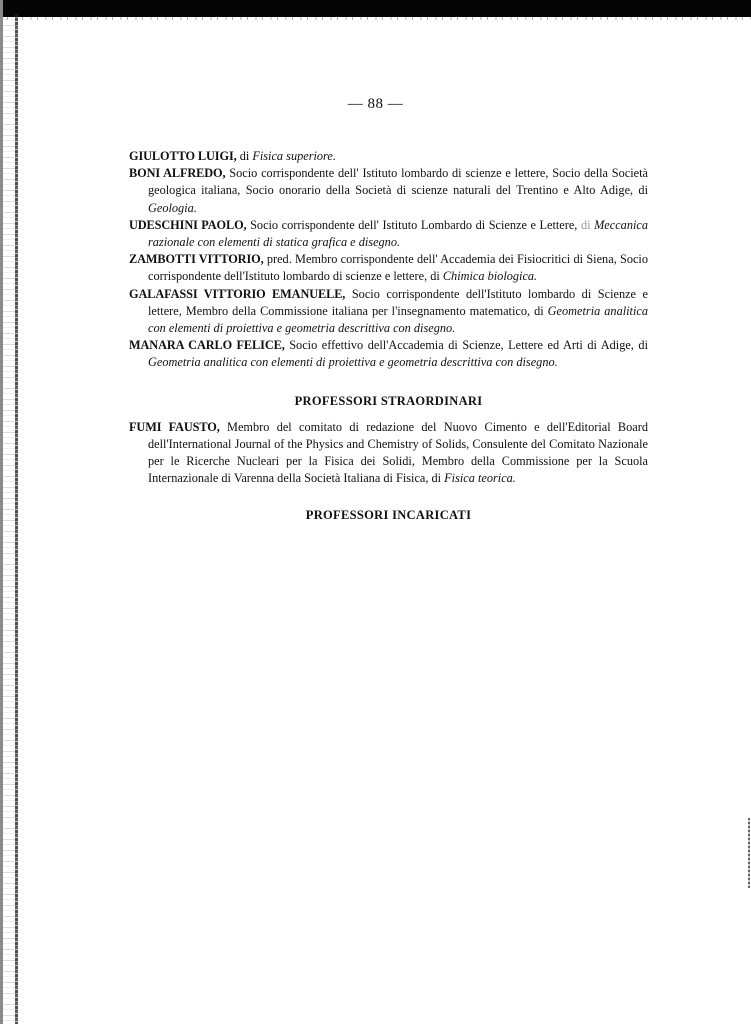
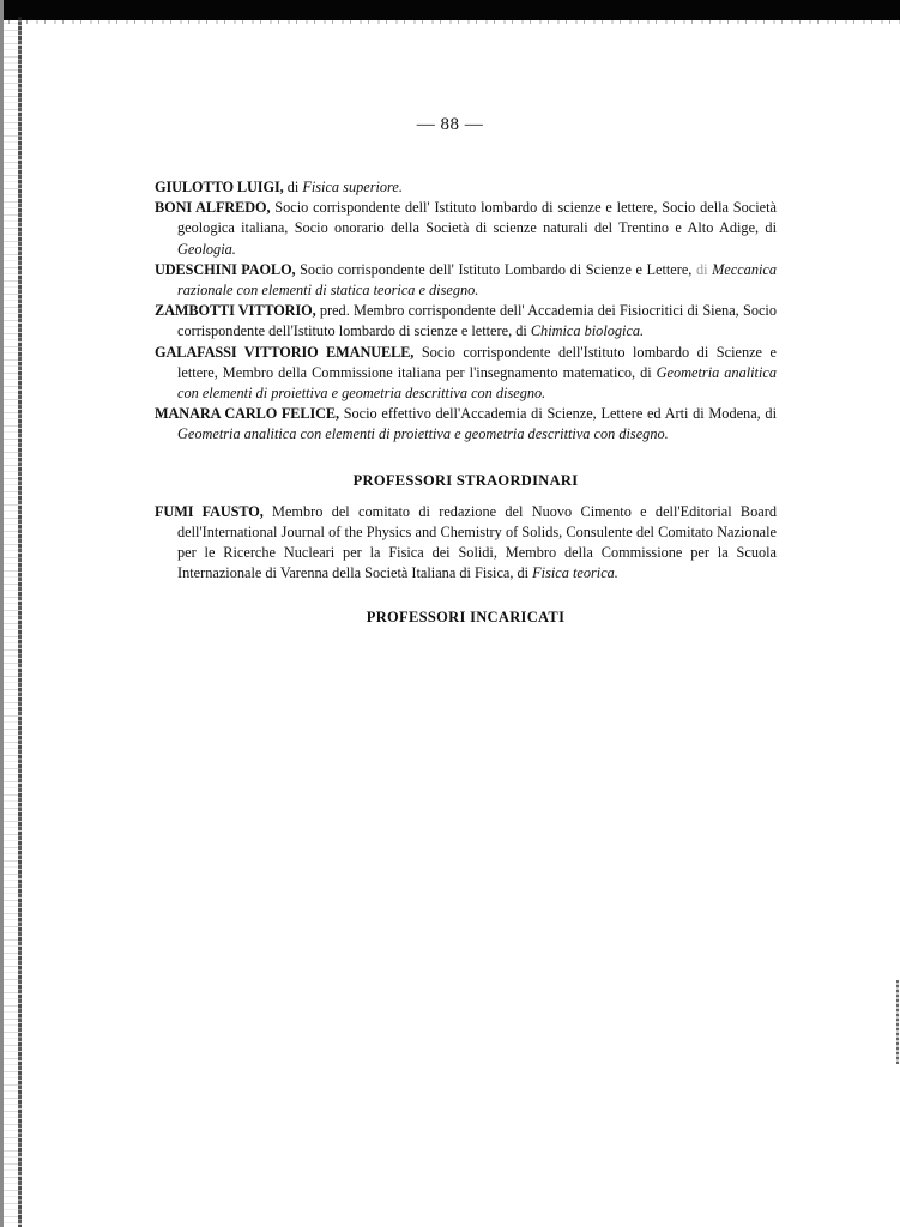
  — 88 —
  GIULOTTO LUIGI, di Fisica superiore.
  BONI ALFREDO, Socio corrispondente dell' Istituto lombardo di scienze e lettere, Socio della Società geologica italiana, Socio onorario della Società di scienze naturali del Trentino e Alto Adige, di Geologia.
- UDESCHINI PAOLO, Socio corrispondente dell' Istituto Lombardo di Scienze e Lettere, di Meccanica razionale con elementi di statica grafica e disegno.
+ UDESCHINI PAOLO, Socio corrispondente dell' Istituto Lombardo di Scienze e Lettere, di Meccanica razionale con elementi di statica teorica e disegno.
  ZAMBOTTI VITTORIO, pred. Membro corrispondente dell' Accademia dei Fisiocritici di Siena, Socio corrispondente dell'Istituto lombardo di scienze e lettere, di Chimica biologica.
  GALAFASSI VITTORIO EMANUELE, Socio corrispondente dell'Istituto lombardo di Scienze e lettere, Membro della Commissione italiana per l'insegnamento matematico, di Geometria analitica con elementi di proiettiva e geometria descrittiva con disegno.
- MANARA CARLO FELICE, Socio effettivo dell'Accademia di Scienze, Lettere ed Arti di Adige, di Geometria analitica con elementi di proiettiva e geometria descrittiva con disegno.
+ MANARA CARLO FELICE, Socio effettivo dell'Accademia di Scienze, Lettere ed Arti di Modena, di Geometria analitica con elementi di proiettiva e geometria descrittiva con disegno.
  PROFESSORI STRAORDINARI
  FUMI FAUSTO, Membro del comitato di redazione del Nuovo Cimento e dell'Editorial Board dell'International Journal of the Physics and Chemistry of Solids, Consulente del Comitato Nazionale per le Ricerche Nucleari per la Fisica dei Solidi, Membro della Commissione per la Scuola Internazionale di Varenna della Società Italiana di Fisica, di Fisica teorica.
  PROFESSORI INCARICATI
